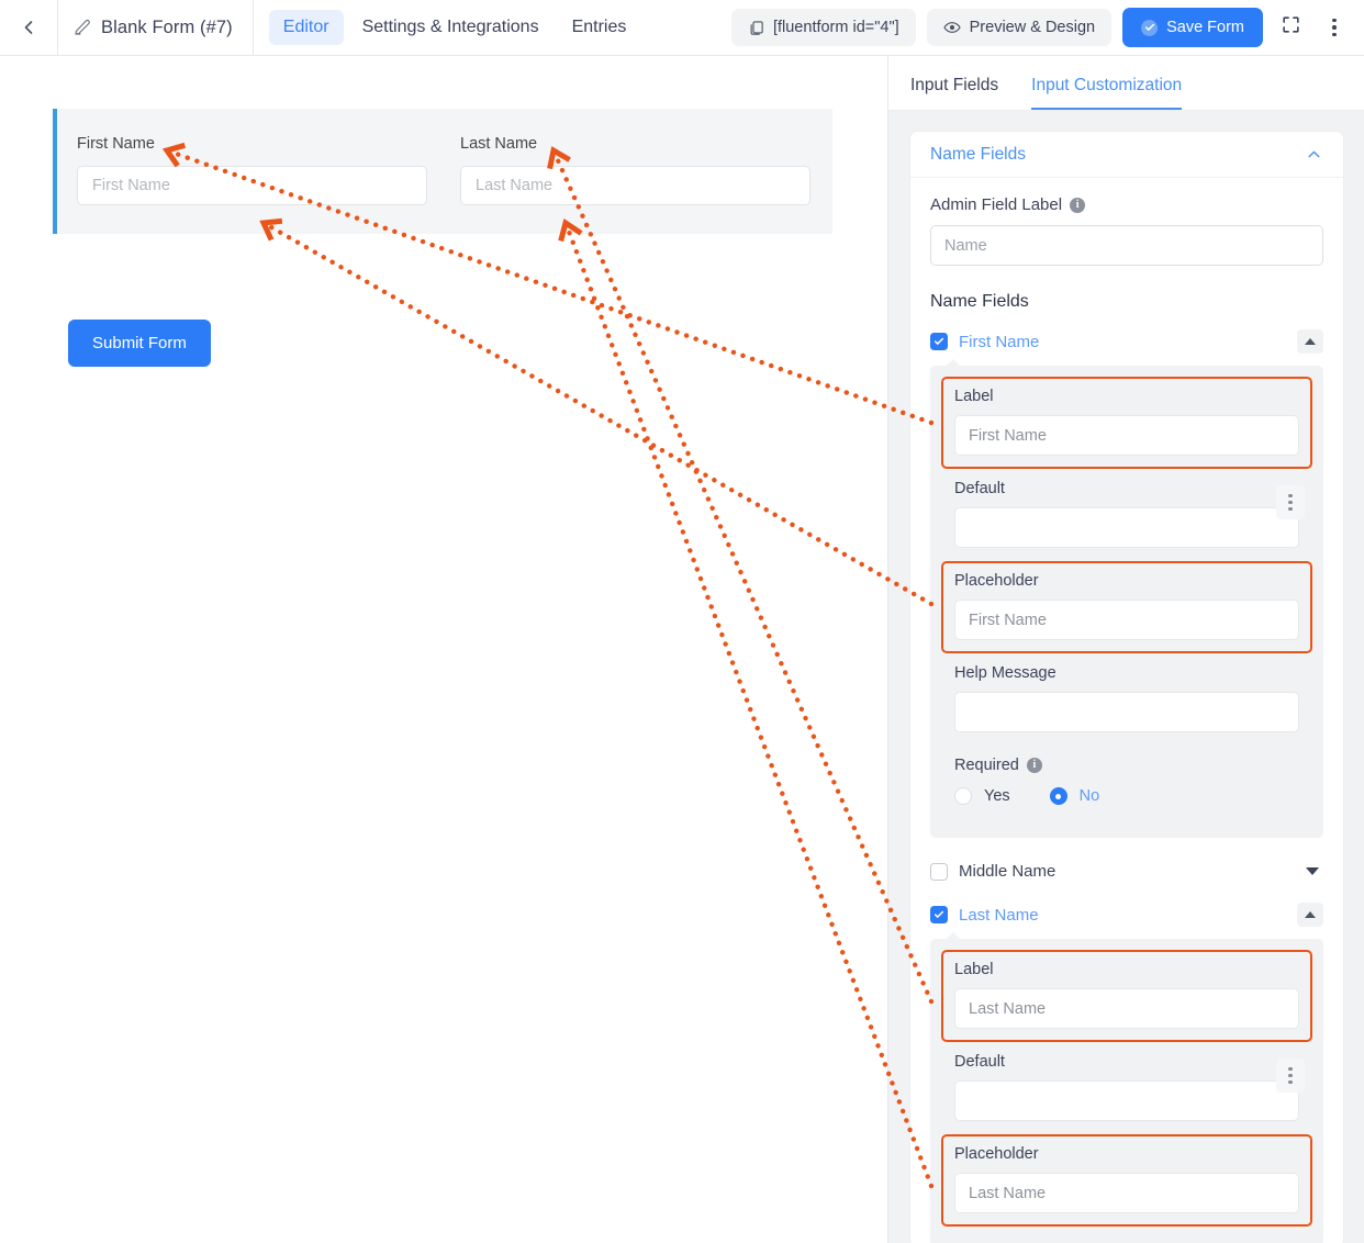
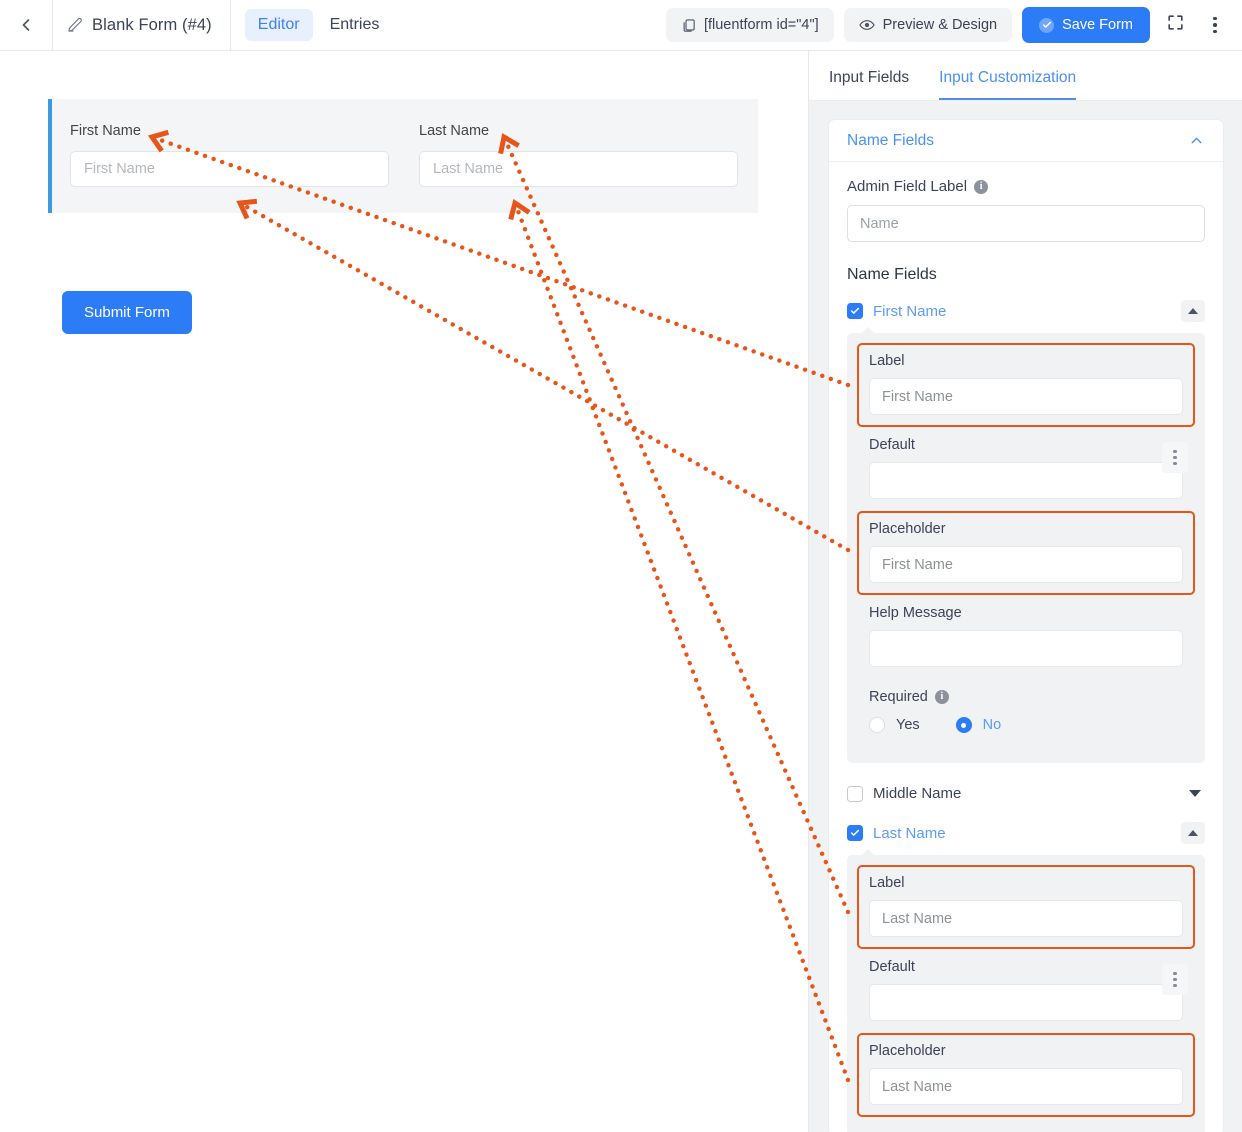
- Blank Form (#7)
+ Blank Form (#4)
  Editor
- Settings & Integrations
  Entries
  [fluentform id="4"]
  Preview & Design
  Save Form
  First Name
  First Name
  Last Name
  Last Name
  Submit Form
  Input Fields
  Input Customization
  Name Fields
  Admin Field Label
  i
  Name
  Name Fields
  First Name
  Label
  First Name
  Default
  Placeholder
  First Name
  Help Message
  Required
  i
  Yes
  No
  Middle Name
  Last Name
  Label
  Last Name
  Default
  Placeholder
  Last Name
